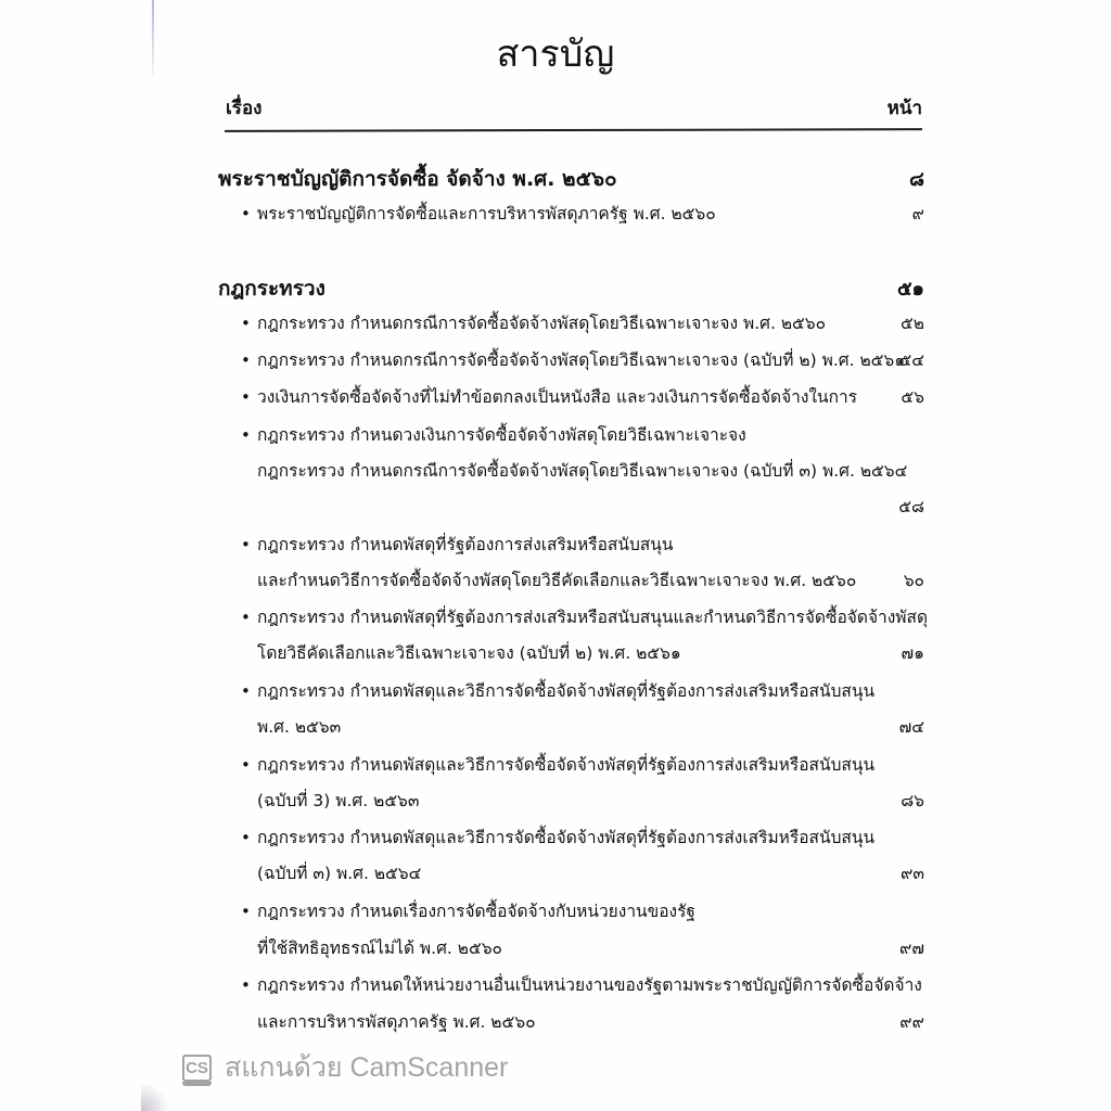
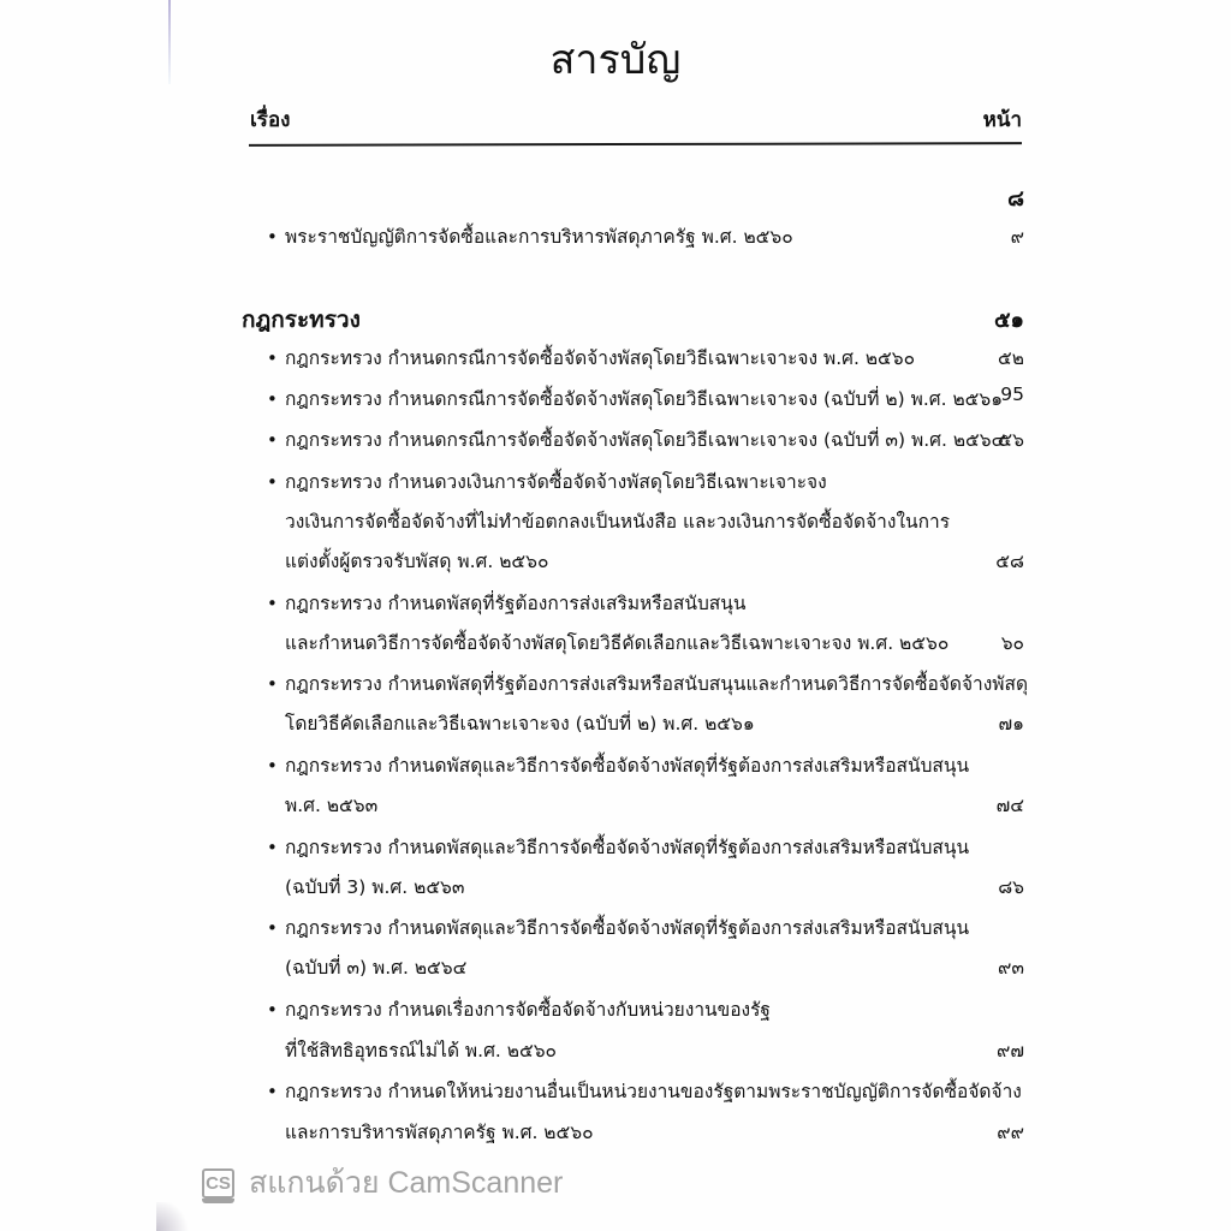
  สารบัญ
  เรื่อง
  หน้า
- พระราชบัญญัติการจัดซื้อ จัดจ้าง พ.ศ. ๒๕๖๐
  ๘
  • พระราชบัญญัติการจัดซื้อและการบริหารพัสดุภาครัฐ พ.ศ. ๒๕๖๐
  ๙
  กฎกระทรวง
  ๕๑
  • กฎกระทรวง กำหนดกรณีการจัดซื้อจัดจ้างพัสดุโดยวิธีเฉพาะเจาะจง พ.ศ. ๒๕๖๐
  ๕๒
  • กฎกระทรวง กำหนดกรณีการจัดซื้อจัดจ้างพัสดุโดยวิธีเฉพาะเจาะจง (ฉบับที่ ๒) พ.ศ. ๒๕๖๑
- ๕๔
+ 95
- • วงเงินการจัดซื้อจัดจ้างที่ไม่ทำข้อตกลงเป็นหนังสือ และวงเงินการจัดซื้อจัดจ้างในการ
+ • กฎกระทรวง กำหนดกรณีการจัดซื้อจัดจ้างพัสดุโดยวิธีเฉพาะเจาะจง (ฉบับที่ ๓) พ.ศ. ๒๕๖๔
  ๕๖
  • กฎกระทรวง กำหนดวงเงินการจัดซื้อจัดจ้างพัสดุโดยวิธีเฉพาะเจาะจง
- กฎกระทรวง กำหนดกรณีการจัดซื้อจัดจ้างพัสดุโดยวิธีเฉพาะเจาะจง (ฉบับที่ ๓) พ.ศ. ๒๕๖๔
+ วงเงินการจัดซื้อจัดจ้างที่ไม่ทำข้อตกลงเป็นหนังสือ และวงเงินการจัดซื้อจัดจ้างในการ
+ แต่งตั้งผู้ตรวจรับพัสดุ พ.ศ. ๒๕๖๐
  ๕๘
  • กฎกระทรวง กำหนดพัสดุที่รัฐต้องการส่งเสริมหรือสนับสนุน
  และกำหนดวิธีการจัดซื้อจัดจ้างพัสดุโดยวิธีคัดเลือกและวิธีเฉพาะเจาะจง พ.ศ. ๒๕๖๐
  ๖๐
  • กฎกระทรวง กำหนดพัสดุที่รัฐต้องการส่งเสริมหรือสนับสนุนและกำหนดวิธีการจัดซื้อจัดจ้างพัสดุ
  โดยวิธีคัดเลือกและวิธีเฉพาะเจาะจง (ฉบับที่ ๒) พ.ศ. ๒๕๖๑
  ๗๑
  • กฎกระทรวง กำหนดพัสดุและวิธีการจัดซื้อจัดจ้างพัสดุที่รัฐต้องการส่งเสริมหรือสนับสนุน
  พ.ศ. ๒๕๖๓
  ๗๔
  • กฎกระทรวง กำหนดพัสดุและวิธีการจัดซื้อจัดจ้างพัสดุที่รัฐต้องการส่งเสริมหรือสนับสนุน
  (ฉบับที่ 3) พ.ศ. ๒๕๖๓
  ๘๖
  • กฎกระทรวง กำหนดพัสดุและวิธีการจัดซื้อจัดจ้างพัสดุที่รัฐต้องการส่งเสริมหรือสนับสนุน
  (ฉบับที่ ๓) พ.ศ. ๒๕๖๔
  ๙๓
  • กฎกระทรวง กำหนดเรื่องการจัดซื้อจัดจ้างกับหน่วยงานของรัฐ
  ที่ใช้สิทธิอุทธรณ์ไม่ได้ พ.ศ. ๒๕๖๐
  ๙๗
  • กฎกระทรวง กำหนดให้หน่วยงานอื่นเป็นหน่วยงานของรัฐตามพระราชบัญญัติการจัดซื้อจัดจ้าง
  และการบริหารพัสดุภาครัฐ พ.ศ. ๒๕๖๐
  ๙๙
  CS
  สแกนด้วย CamScanner
